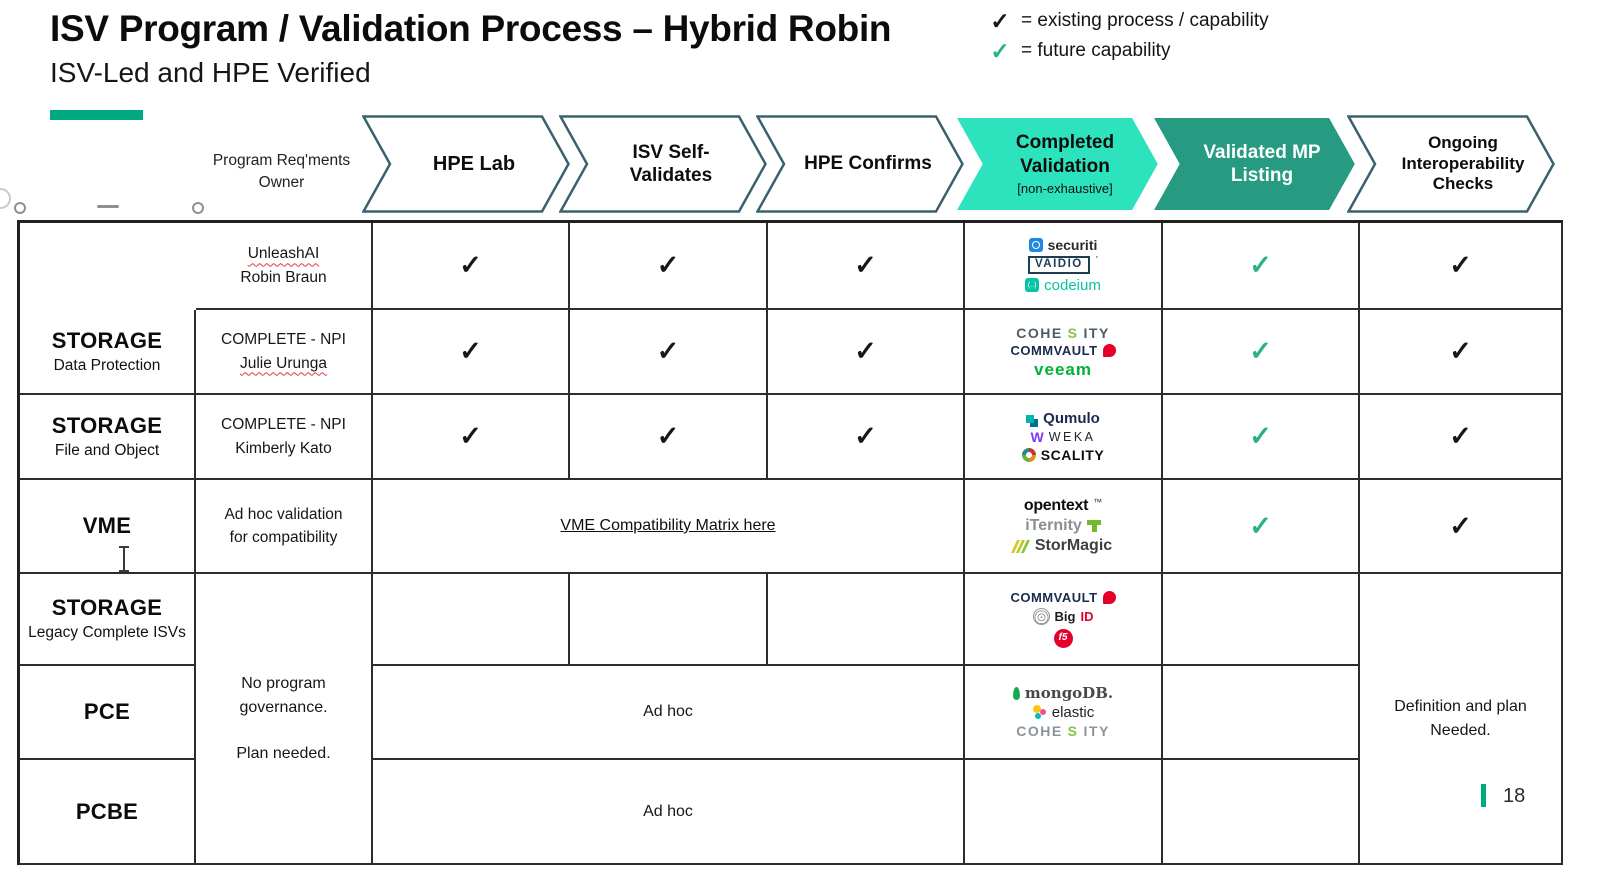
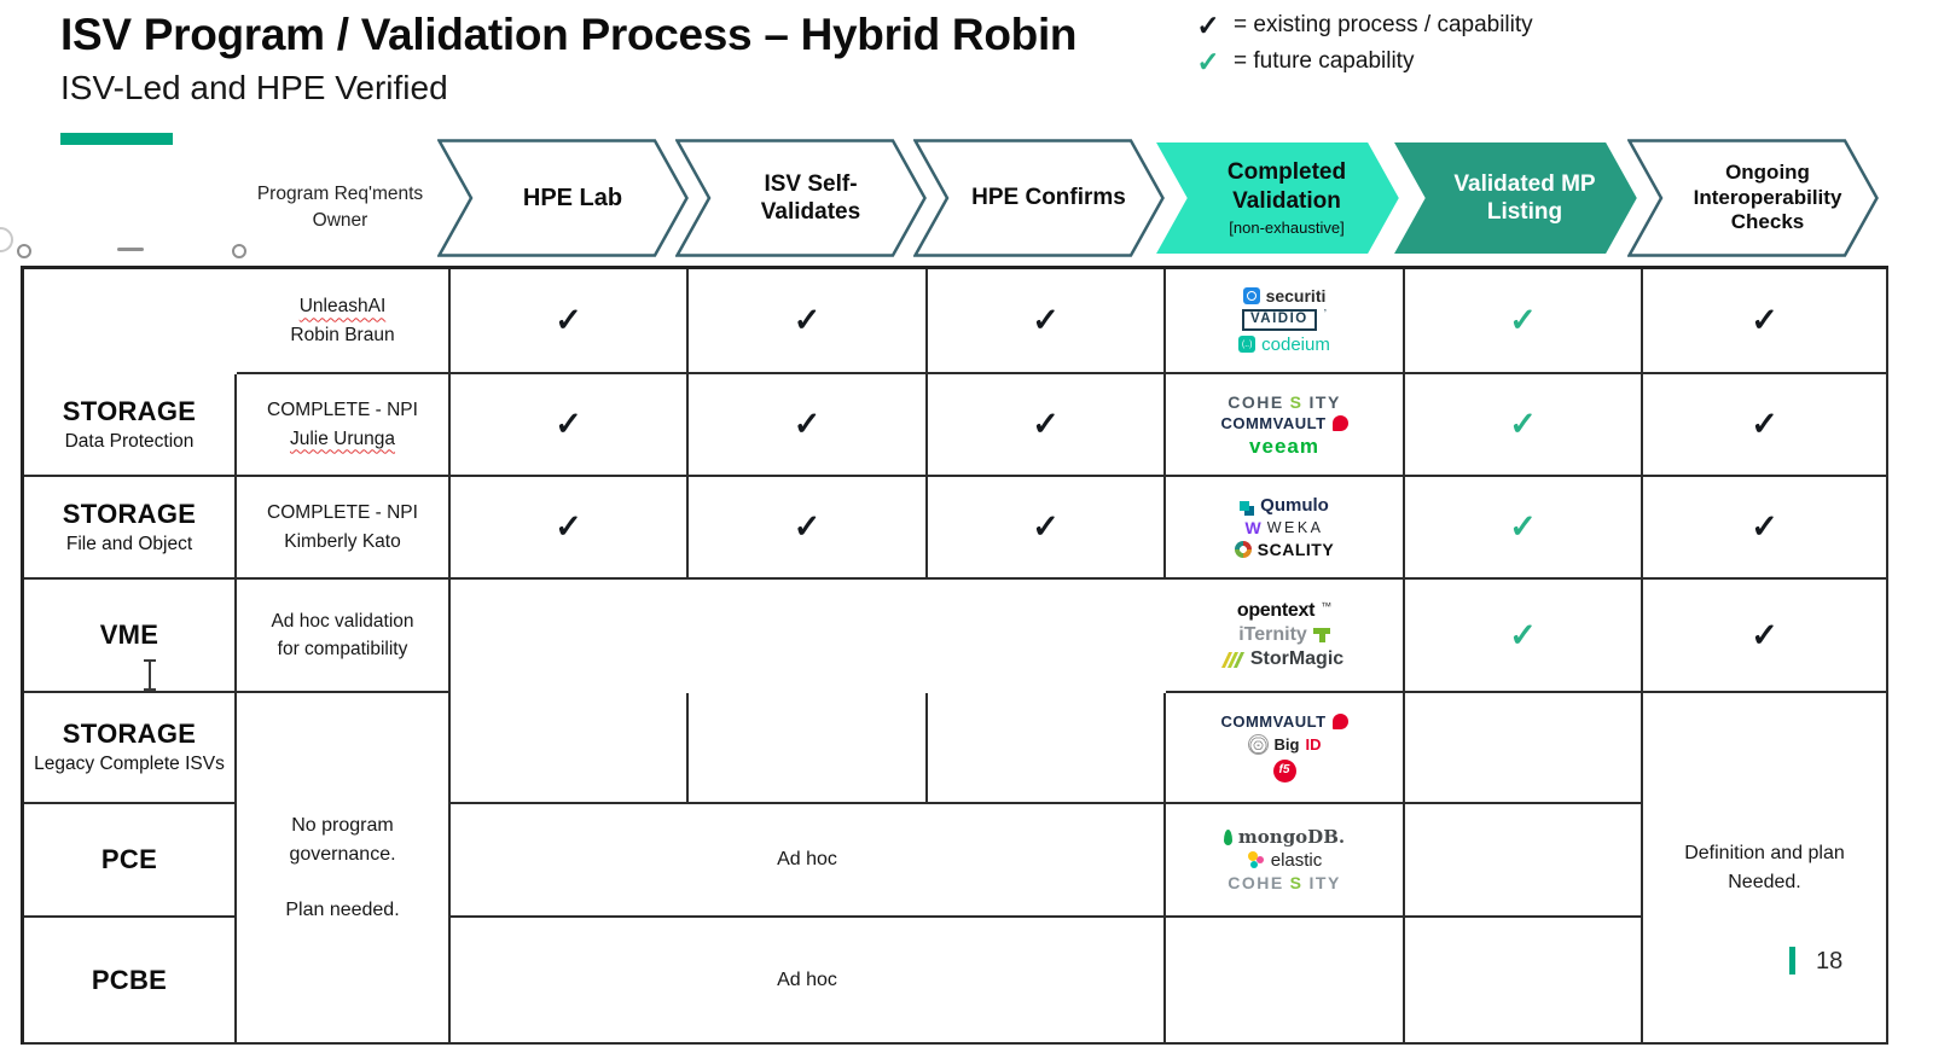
  ISV Program / Validation Process – Hybrid Robin
  ISV-Led and HPE Verified
  ✓
  = existing process / capability
  ✓
  = future capability
  Program Req'ments
  Owner
  HPE Lab
  ISV Self-
  Validates
  HPE Confirms
  Completed
  Validation
  [non-exhaustive]
  Validated MP
  Listing
  Ongoing
  Interoperability
  Checks
  UnleashAI
  Robin Braun
  ✓
  ✓
  ✓
  securiti
  VAIDIO
  ’
  codeium
  ✓
  ✓
  STORAGE
  Data Protection
  COMPLETE - NPI
  Julie Urunga
  ✓
  ✓
  ✓
  COHE
  S
  ITY
  COMMVAULT
  veeam
  ✓
  ✓
  STORAGE
  File and Object
  COMPLETE - NPI
  Kimberly Kato
  ✓
  ✓
  ✓
  Qumulo
  W
  WEKA
  SCALITY
  ✓
  ✓
  VME
  Ad hoc validation
  for compatibility
- VME Compatibility Matrix here
  opentext
  ™
  iTernity
  StorMagic
  ✓
  ✓
  STORAGE
  Legacy Complete ISVs
  No program governance.
  Plan needed.
  COMMVAULT
  Big
  ID
  f5
  Definition and plan Needed.
  18
  PCE
  Ad hoc
  mongoDB.
  elastic
  COHE
  S
  ITY
  PCBE
  Ad hoc
